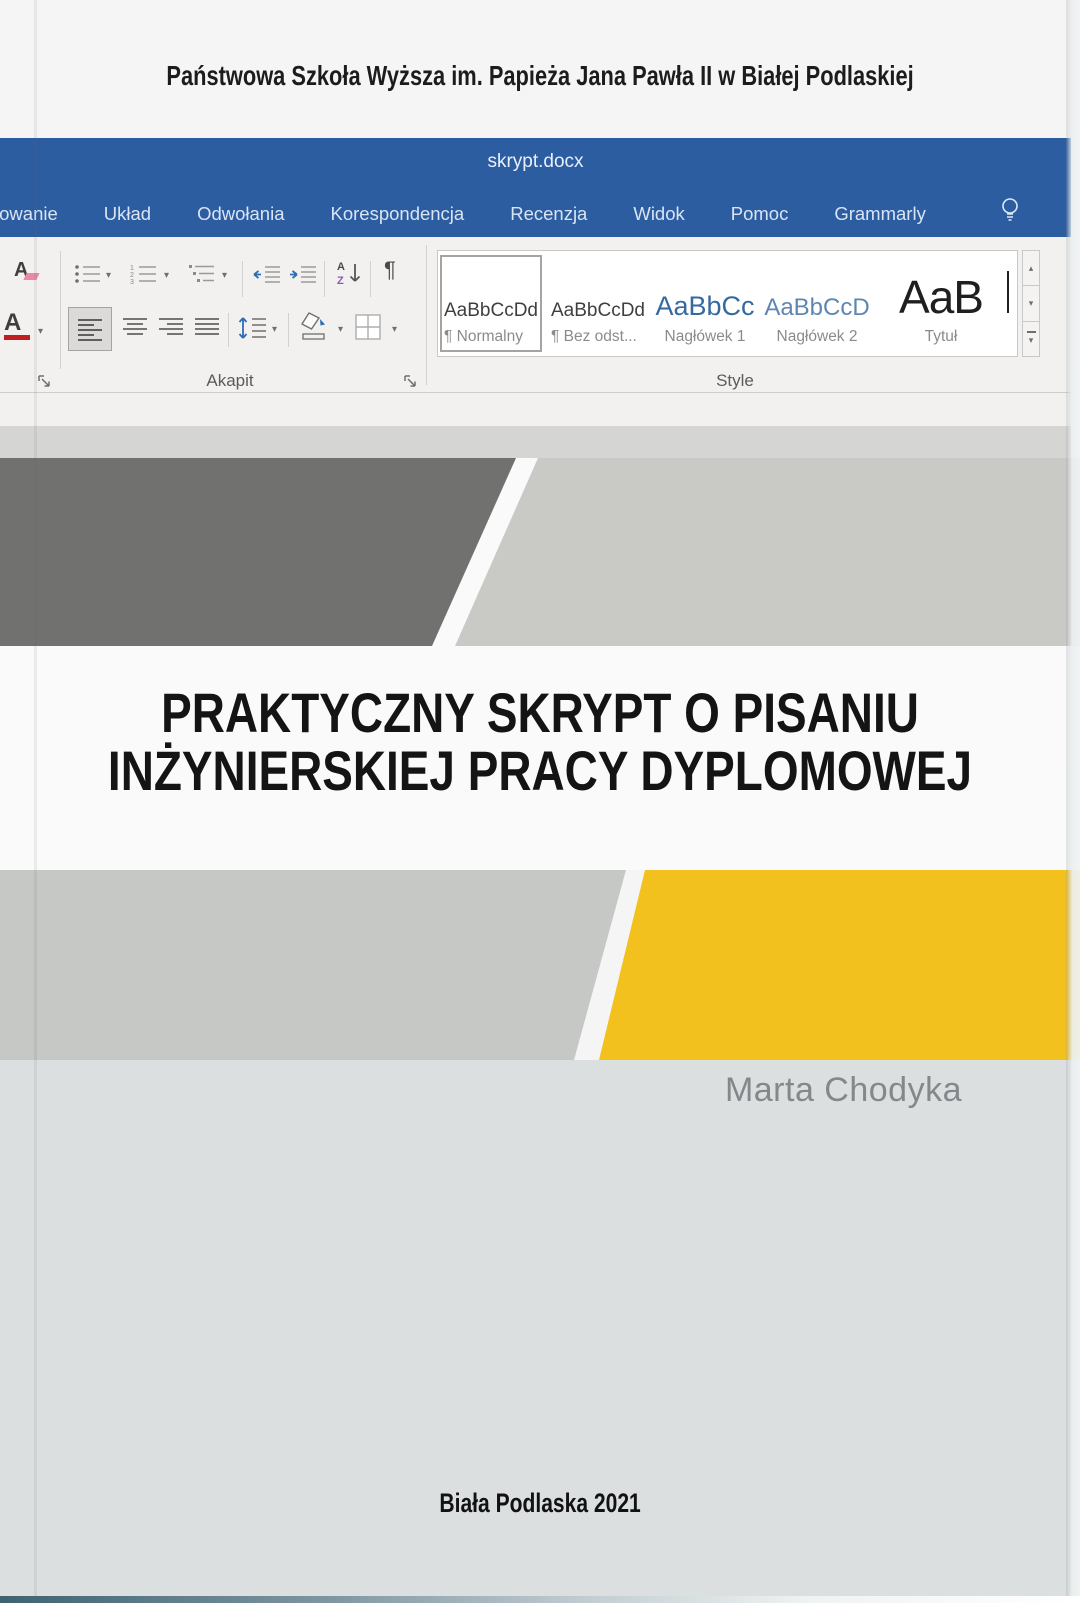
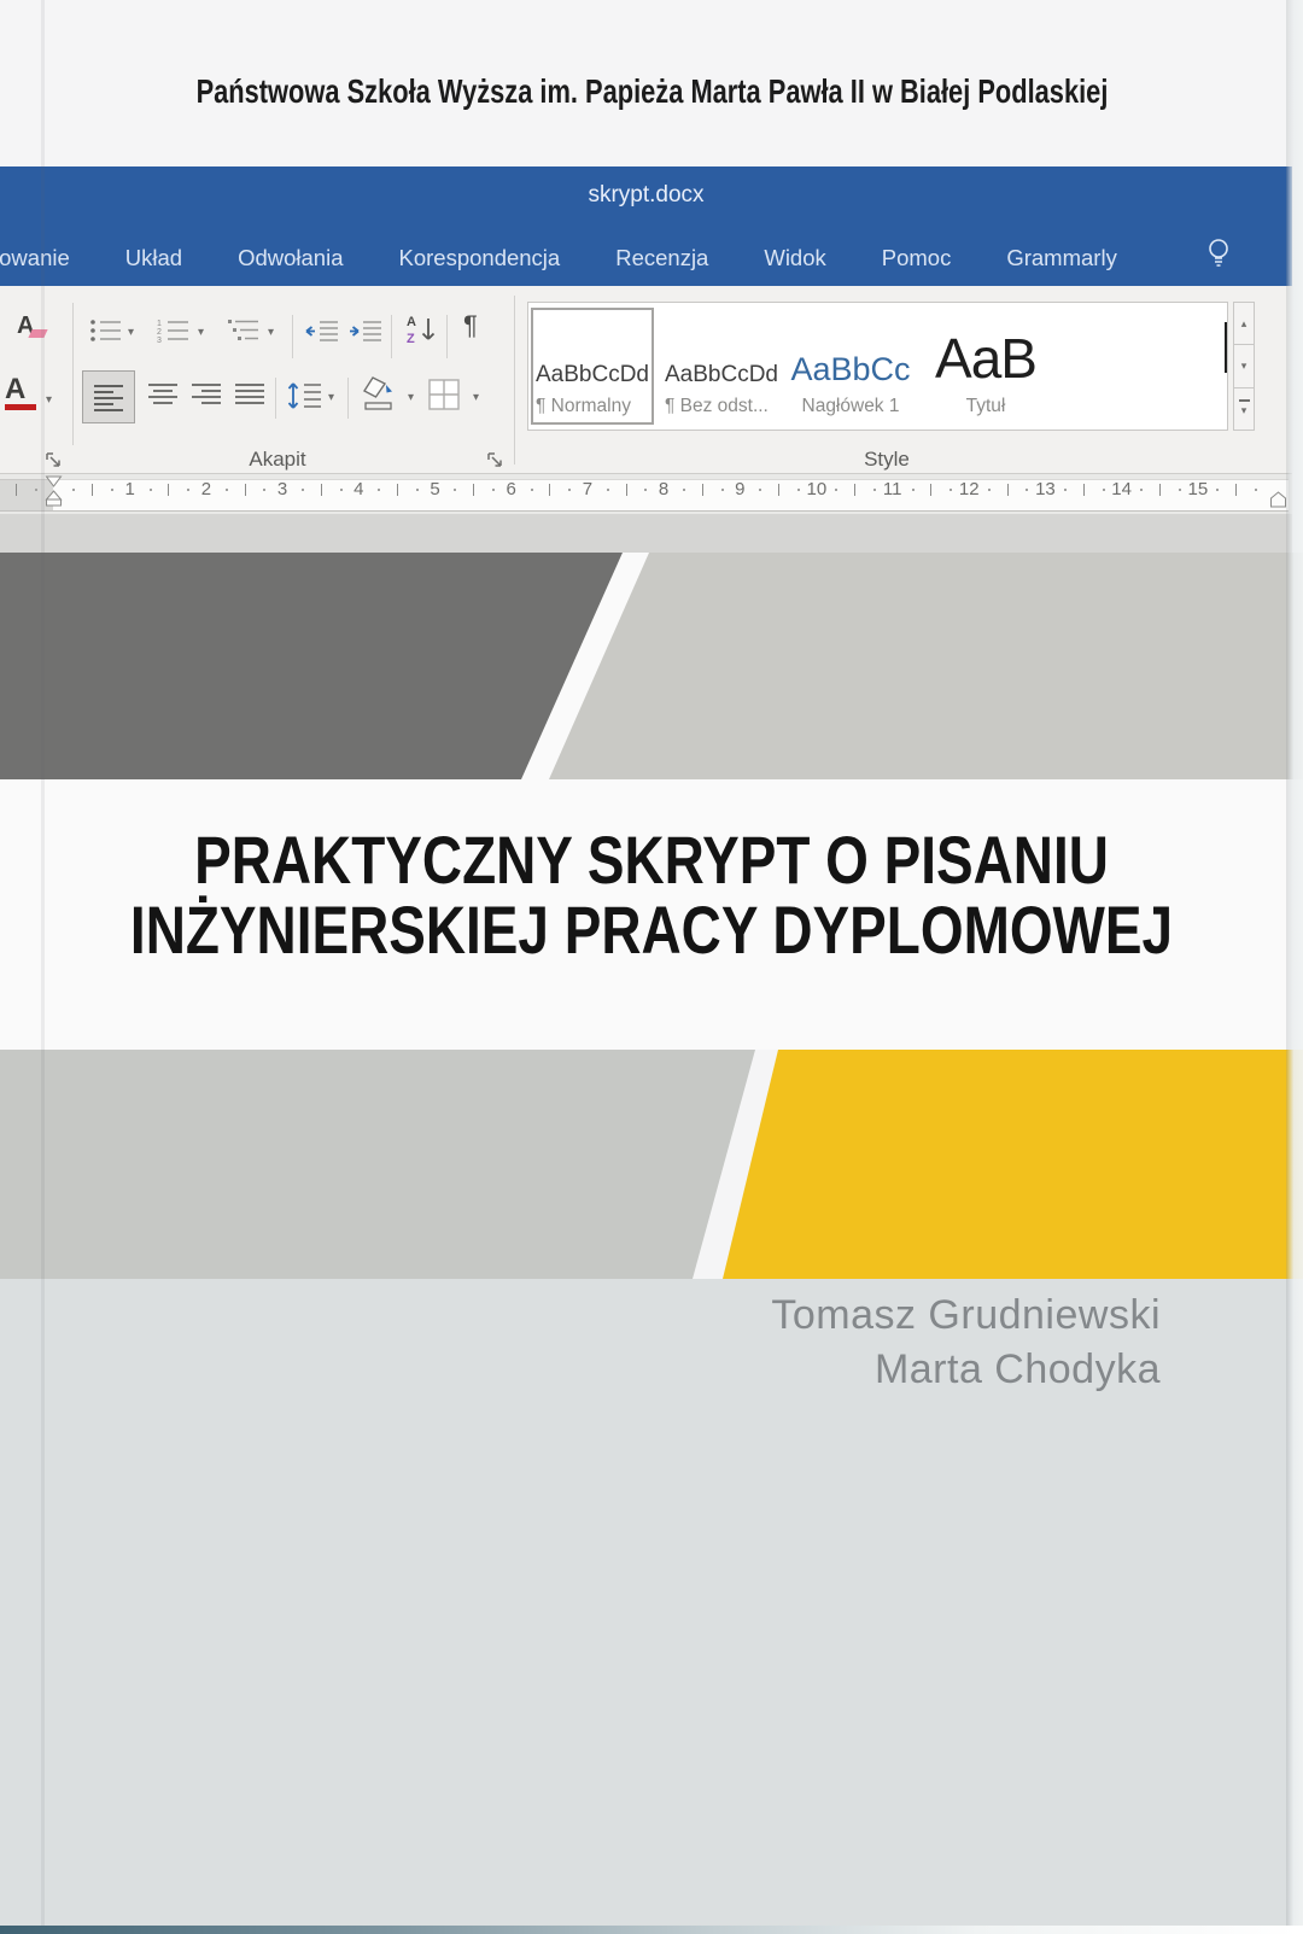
- Państwowa Szkoła Wyższa im. Papieża Jana Pawła II w Białej Podlaskiej
+ Państwowa Szkoła Wyższa im. Papieża Marta Pawła II w Białej Podlaskiej
  skrypt.docx
  owanie
  Układ
  Odwołania
  Korespondencja
  Recenzja
  Widok
  Pomoc
  Grammarly
  A
  A
  ▾
  ▾
  ▾
  ▾
  A
  Z
  ¶
  ▾
  ▾
  ▾
  Akapit
  AaBbCcDd
  ¶ Normalny
  AaBbCcDd
  ¶ Bez odst...
  AaBbCc
  Nagłówek 1
- AaBbCcD
- Nagłówek 2
  AaB
  Tytuł
  ▴
  ▾
  ▾
  Style
+ 1
+ 2
+ 3
+ 4
+ 5
+ 6
+ 7
+ 8
+ 9
+ 10
+ 11
+ 12
+ 13
+ 14
+ 15
  PRAKTYCZNY SKRYPT O PISANIU
  INŻYNIERSKIEJ PRACY DYPLOMOWEJ
+ Tomasz Grudniewski
  Marta Chodyka
- Biała Podlaska 2021
